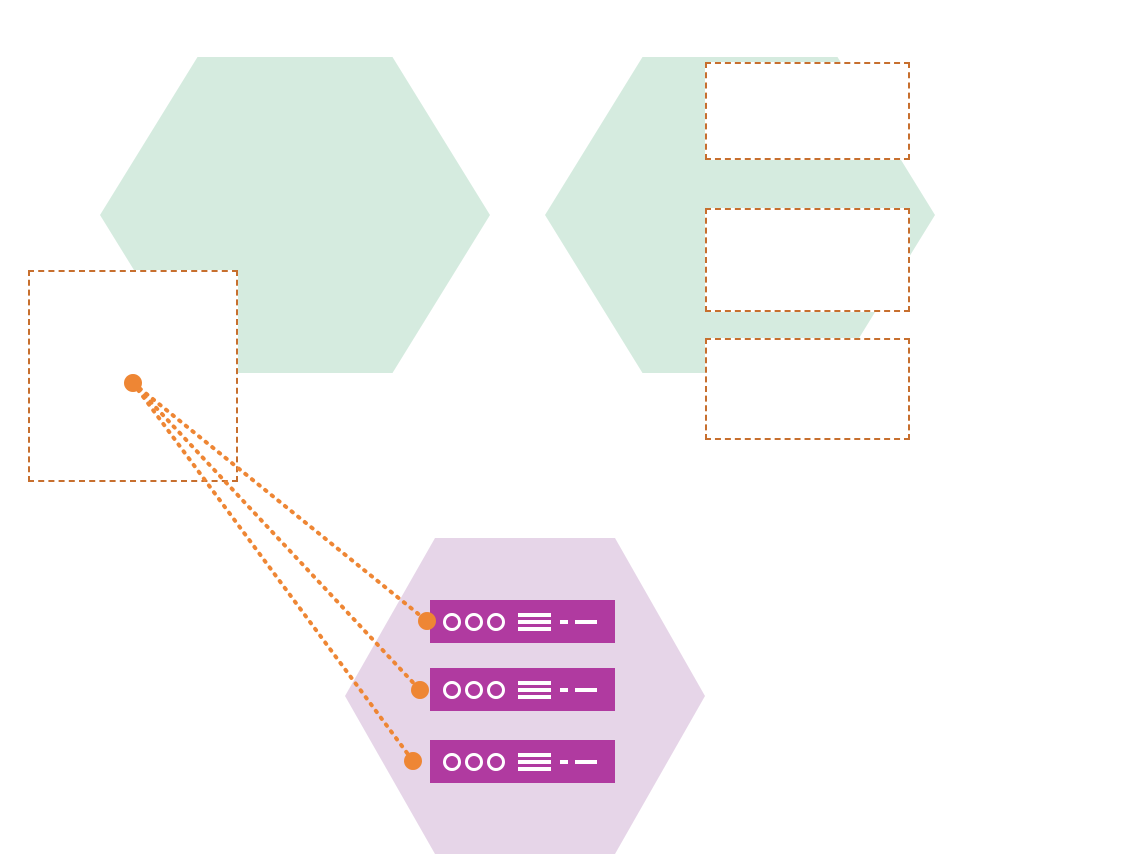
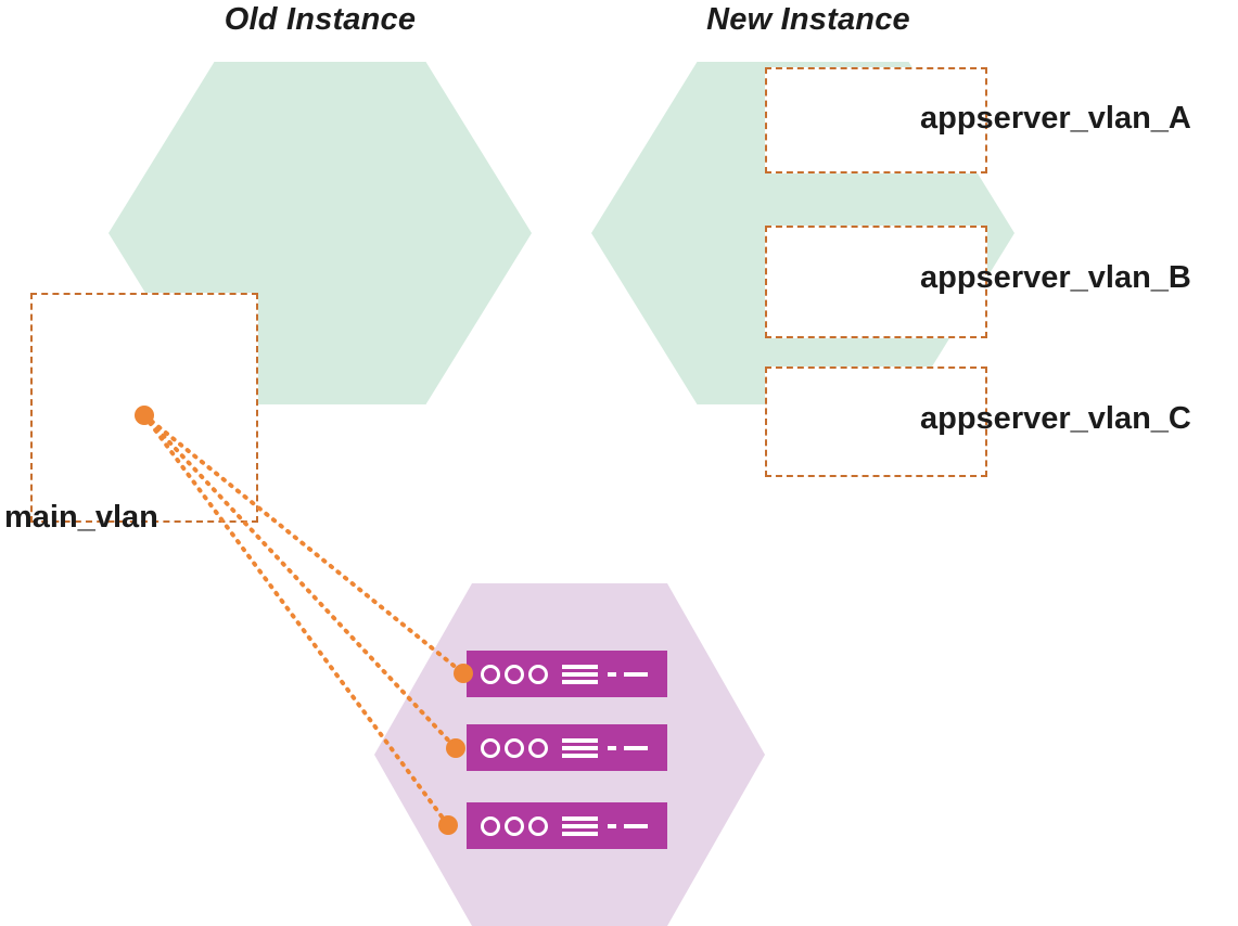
+ Old Instance
+ New Instance
+ main_vlan
+ appserver_vlan_A
+ appserver_vlan_B
+ appserver_vlan_C
